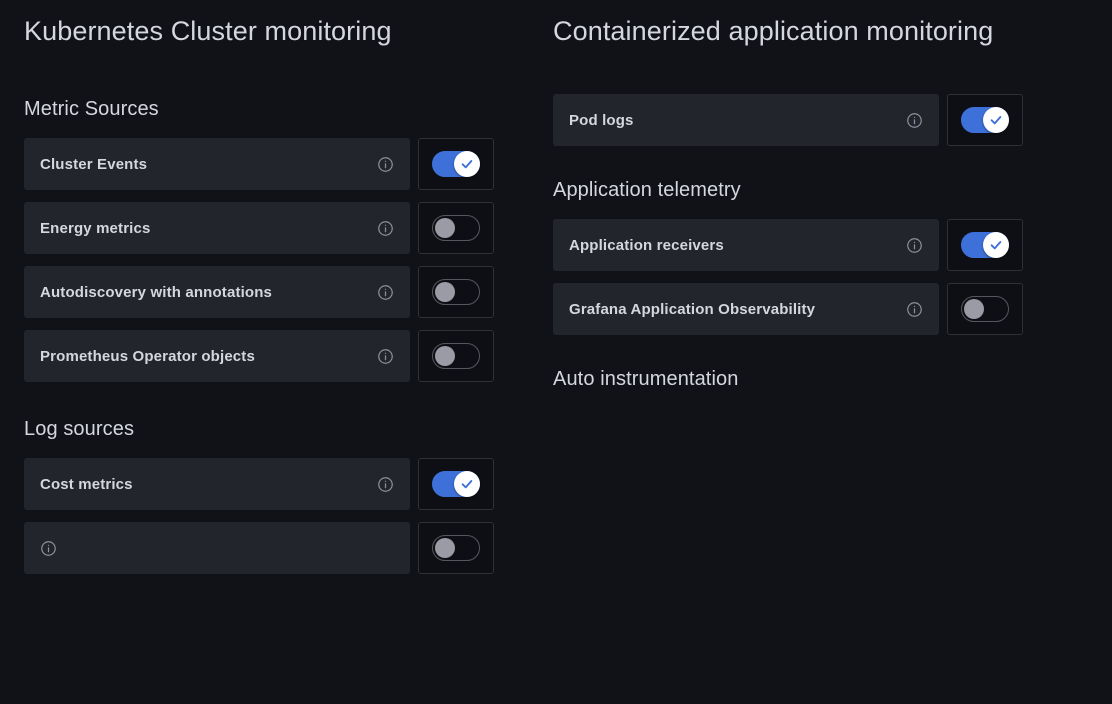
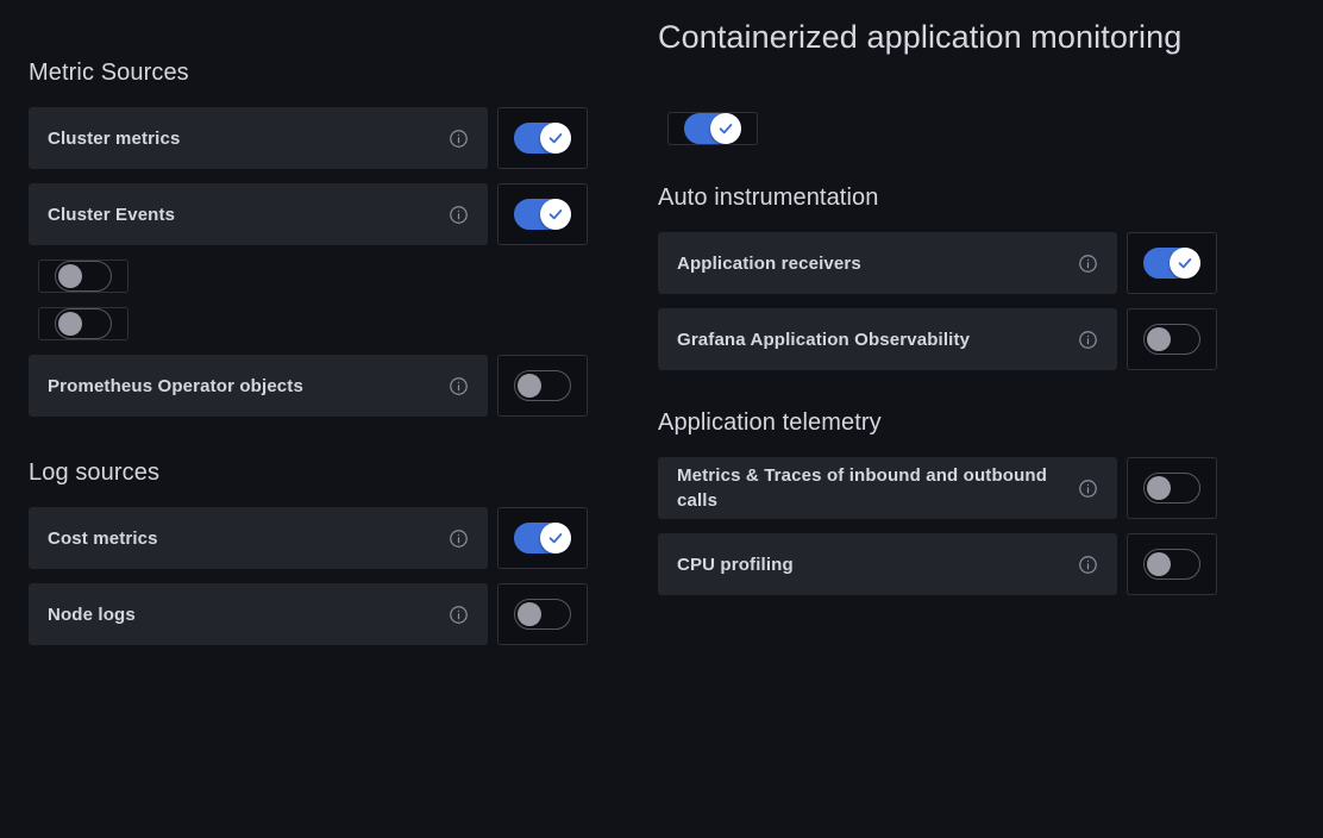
- Kubernetes Cluster monitoring
  Metric Sources
+ Cluster metrics
  Cluster Events
- Energy metrics
- Autodiscovery with annotations
  Prometheus Operator objects
  Log sources
  Cost metrics
+ Node logs
  Containerized application monitoring
- Pod logs
- Application telemetry
+ Auto instrumentation
  Application receivers
  Grafana Application Observability
- Auto instrumentation
+ Application telemetry
+ Metrics & Traces of inbound and outbound calls
+ CPU profiling
